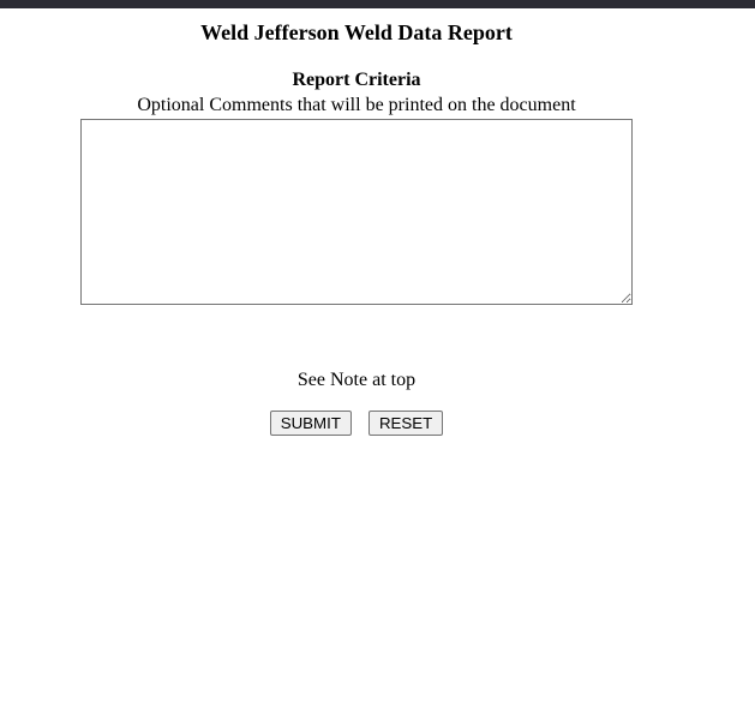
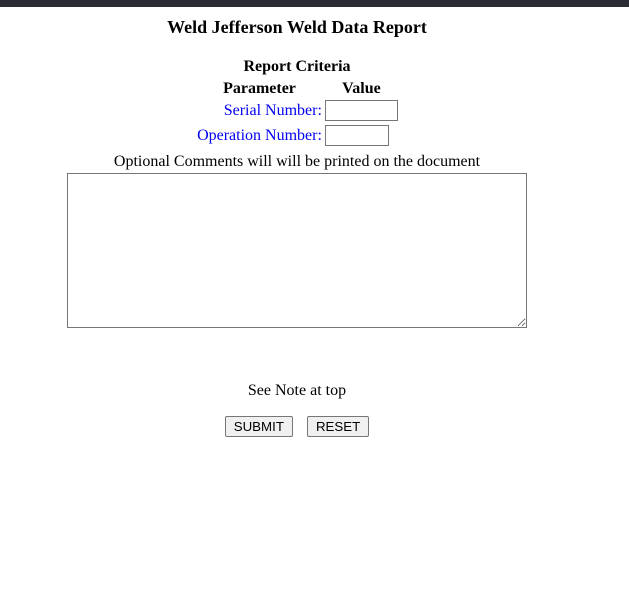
  Weld Jefferson Weld Data Report
  Report Criteria
+ Parameter	Value
+ Serial Number:
+ Operation Number:
- Optional Comments that will be printed on the document
+ Optional Comments will will be printed on the document
  See Note at top
  SUBMIT RESET
